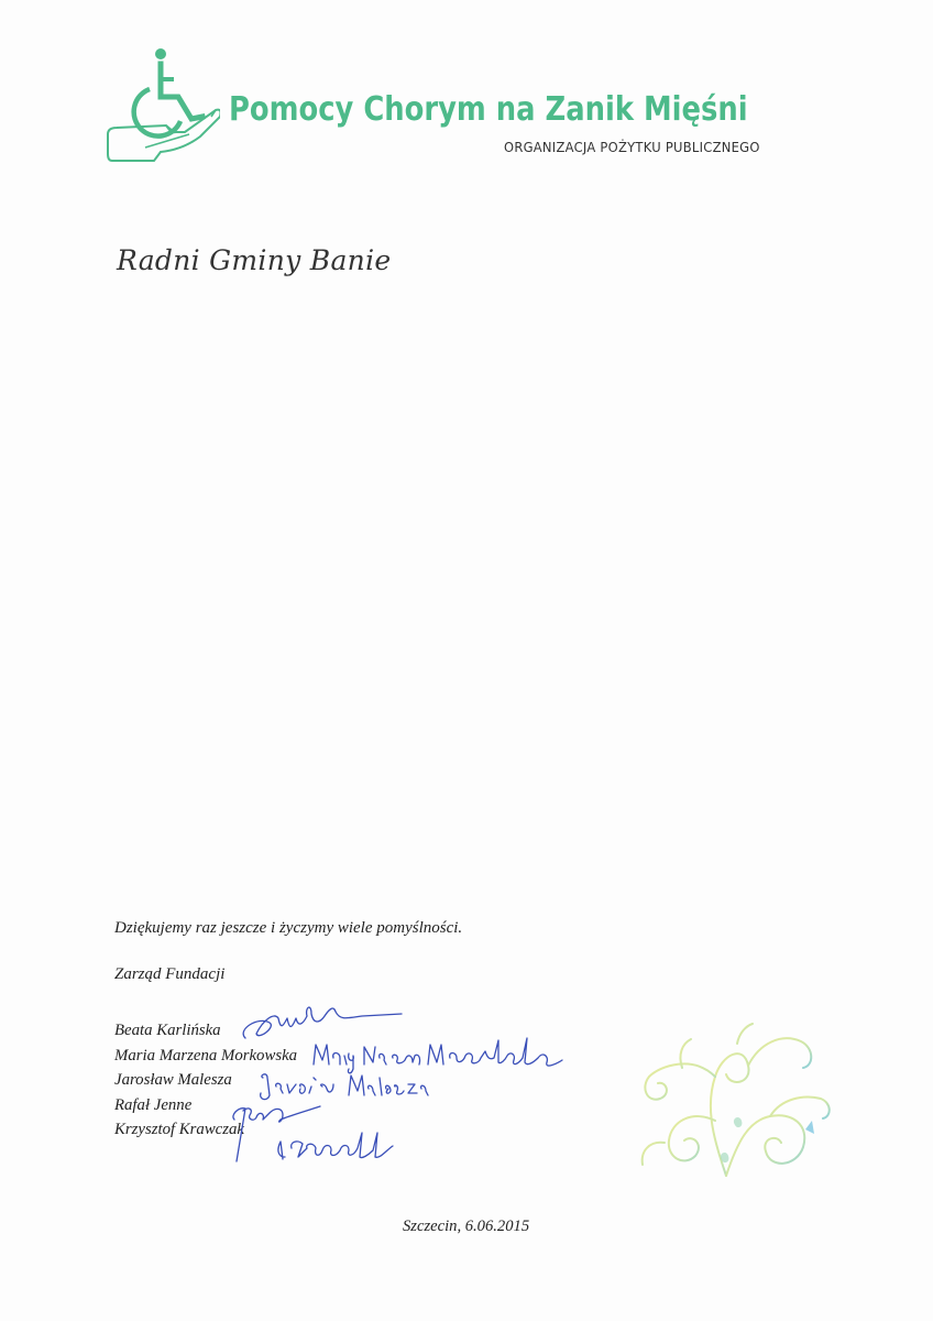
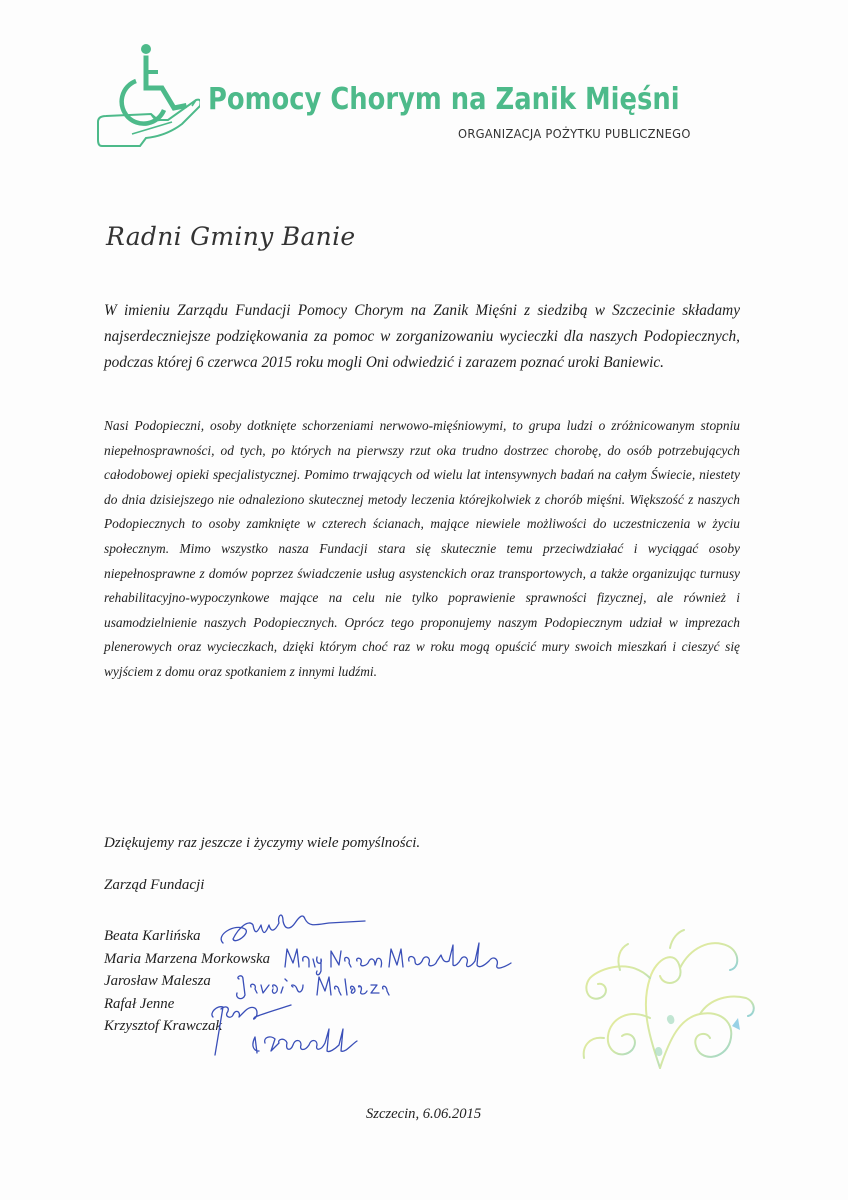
  Pomocy Chorym na Zanik Mięśni
  ORGANIZACJA POŻYTKU PUBLICZNEGO
  Radni Gminy Banie
+ W imieniu Zarządu Fundacji Pomocy Chorym na Zanik Mięśni z siedzibą w Szczecinie składamy najserdeczniejsze podziękowania za pomoc w zorganizowaniu wycieczki dla naszych Podopiecznych, podczas której 6 czerwca 2015 roku mogli Oni odwiedzić i zarazem poznać uroki Baniewic.
+ Nasi Podopieczni, osoby dotknięte schorzeniami nerwowo-mięśniowymi, to grupa ludzi o zróżnicowanym stopniu niepełnosprawności, od tych, po których na pierwszy rzut oka trudno dostrzec chorobę, do osób potrzebujących całodobowej opieki specjalistycznej. Pomimo trwających od wielu lat intensywnych badań na całym Świecie, niestety do dnia dzisiejszego nie odnaleziono skutecznej metody leczenia którejkolwiek z chorób mięśni. Większość z naszych Podopiecznych to osoby zamknięte w czterech ścianach, mające niewiele możliwości do uczestniczenia w życiu społecznym. Mimo wszystko nasza Fundacji stara się skutecznie temu przeciwdziałać i wyciągać osoby niepełnosprawne z domów poprzez świadczenie usług asystenckich oraz transportowych, a także organizując turnusy rehabilitacyjno-wypoczynkowe mające na celu nie tylko poprawienie sprawności fizycznej, ale również i usamodzielnienie naszych Podopiecznych. Oprócz tego proponujemy naszym Podopiecznym udział w imprezach plenerowych oraz wycieczkach, dzięki którym choć raz w roku mogą opuścić mury swoich mieszkań i cieszyć się wyjściem z domu oraz spotkaniem z innymi ludźmi.
  Dziękujemy raz jeszcze i życzymy wiele pomyślności.
  Zarząd Fundacji
  Beata Karlińska
  Maria Marzena Morkowska
  Jarosław Malesza
  Rafał Jenne
  Krzysztof Krawczak
  Szczecin, 6.06.2015
